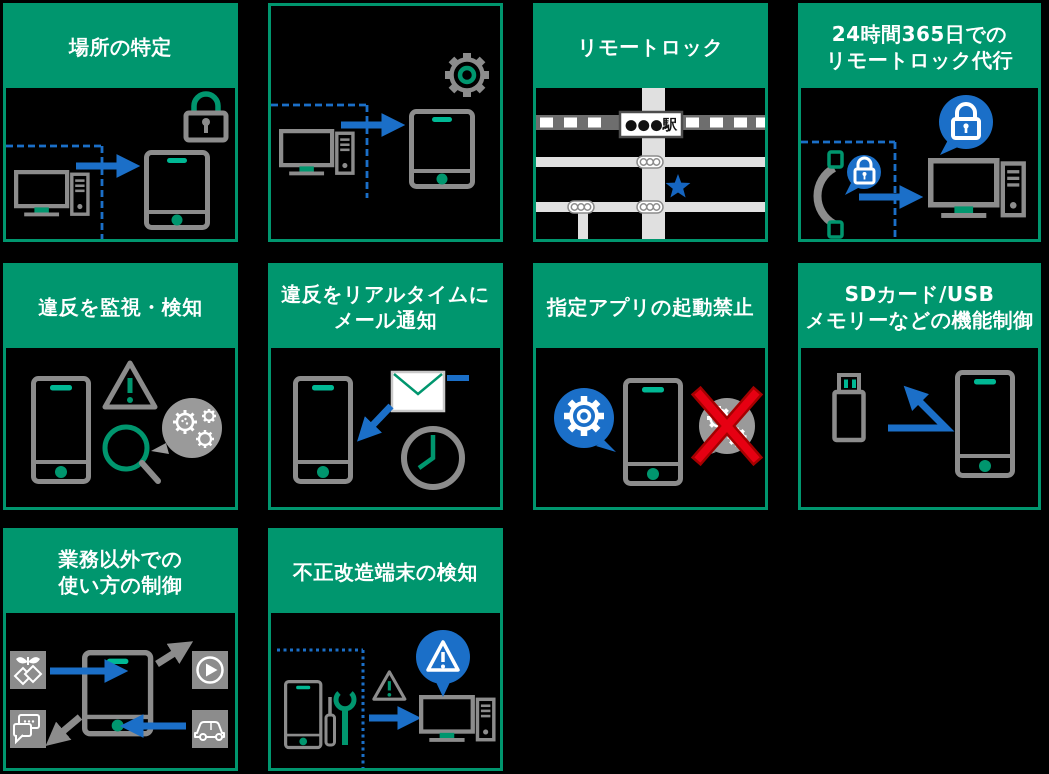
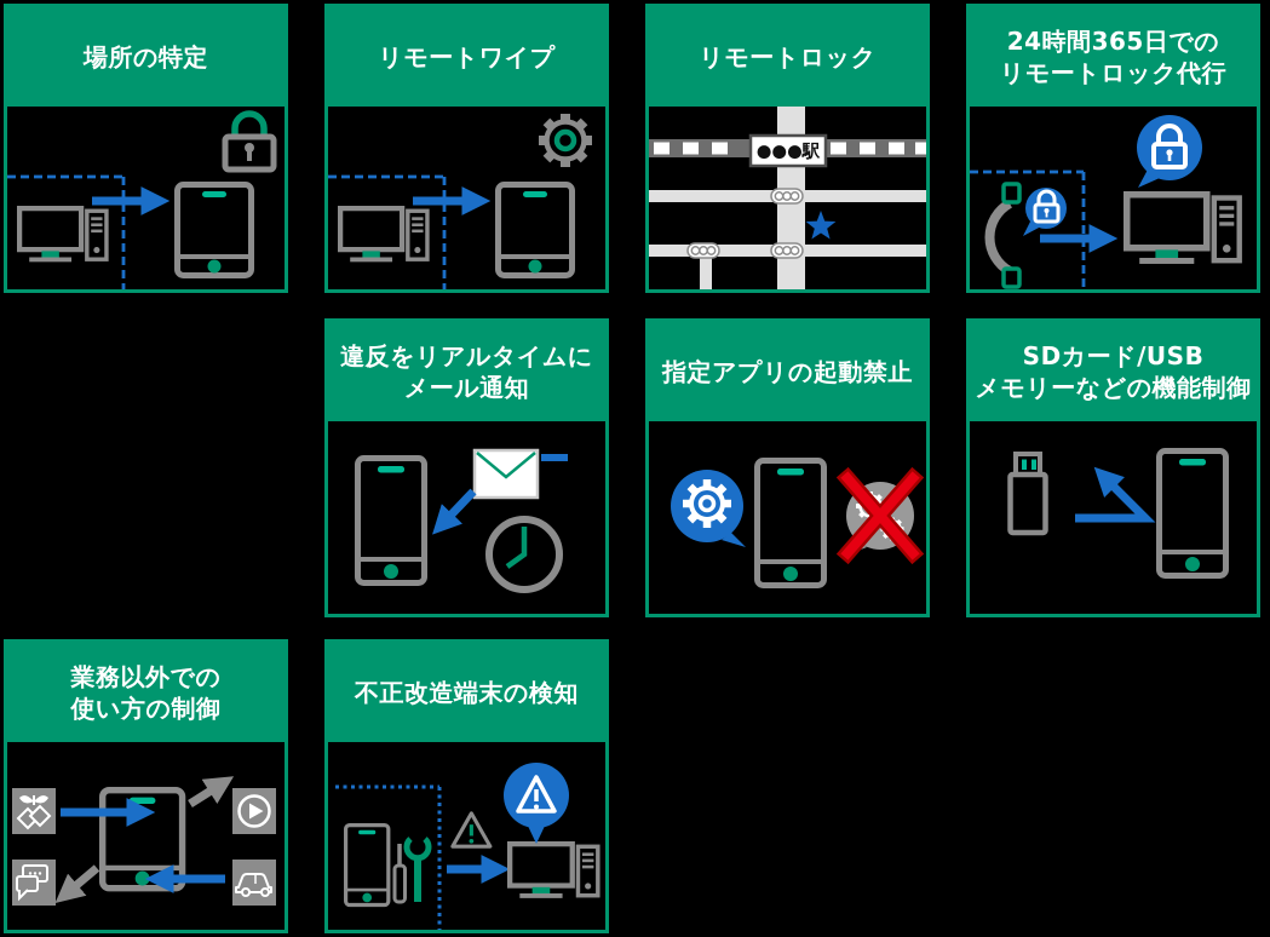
  場所の特定
+ リモートワイプ
  リモートロック
  ●●●駅
  24時間365日での
  リモートロック代行
- 違反を監視・検知
  違反をリアルタイムに
  メール通知
  指定アプリの起動禁止
  SDカード/USB
  メモリーなどの機能制御
  業務以外での
  使い方の制御
  不正改造端末の検知
